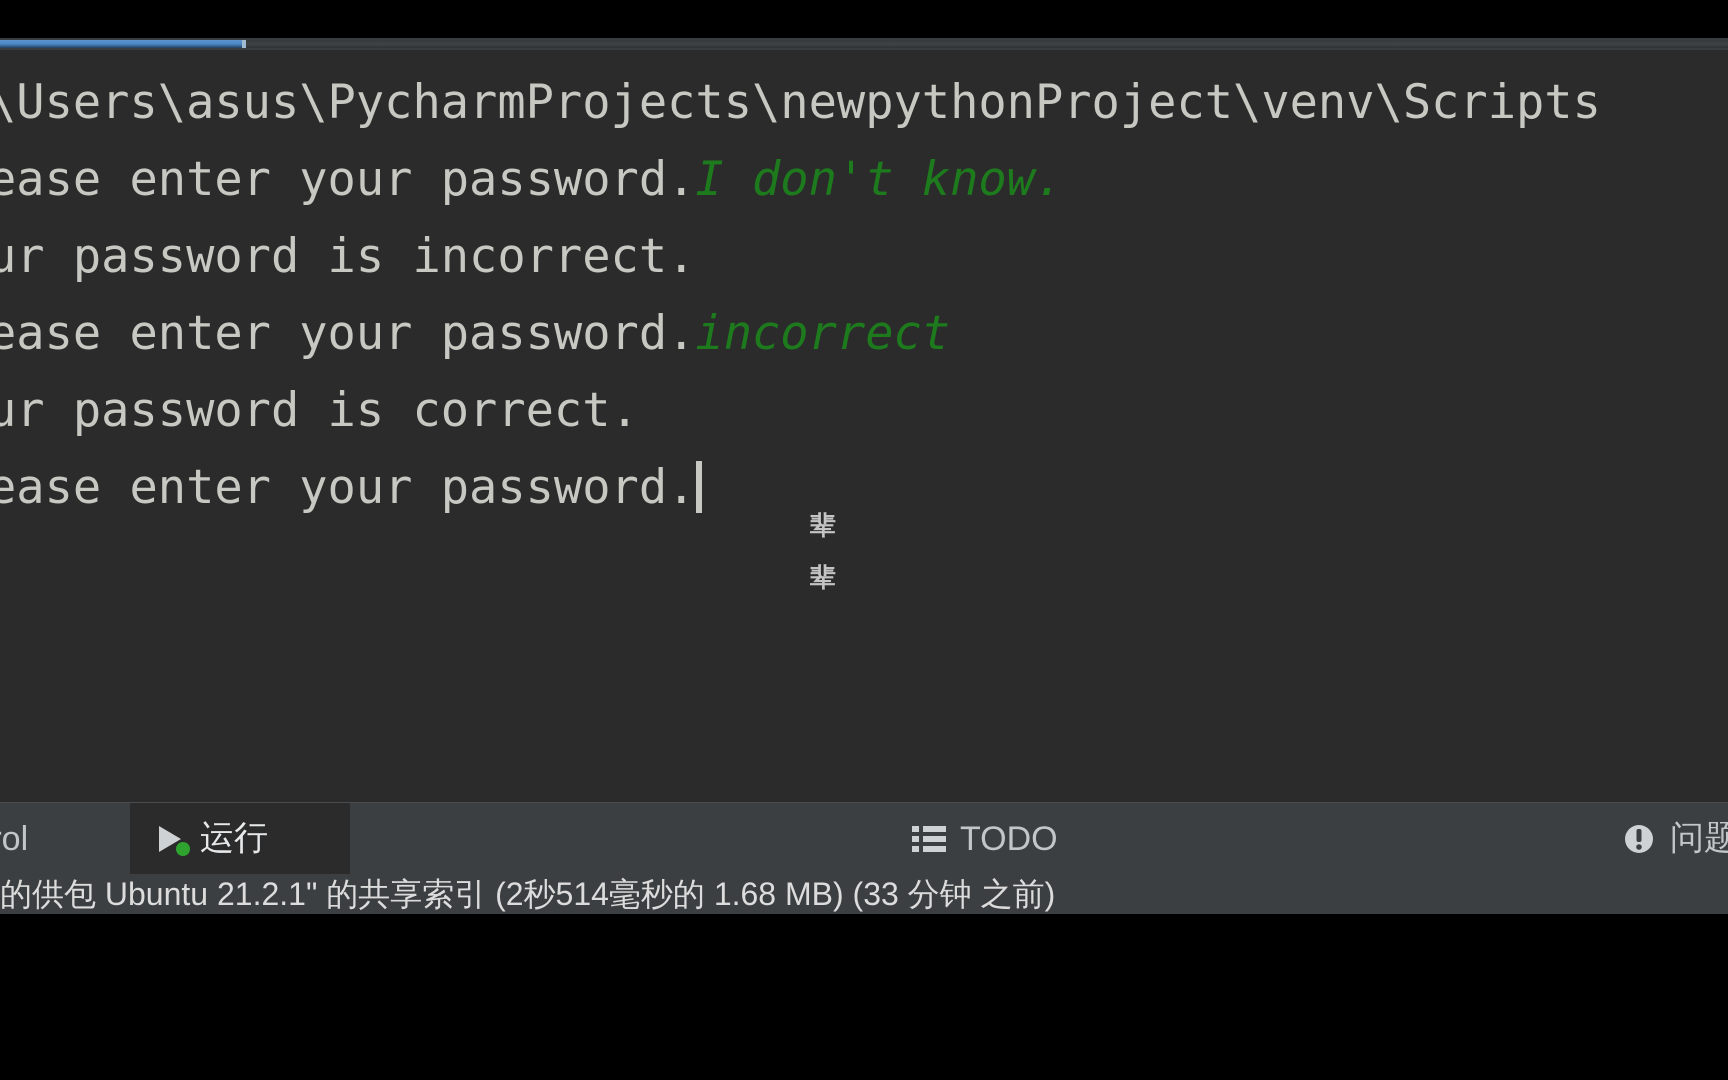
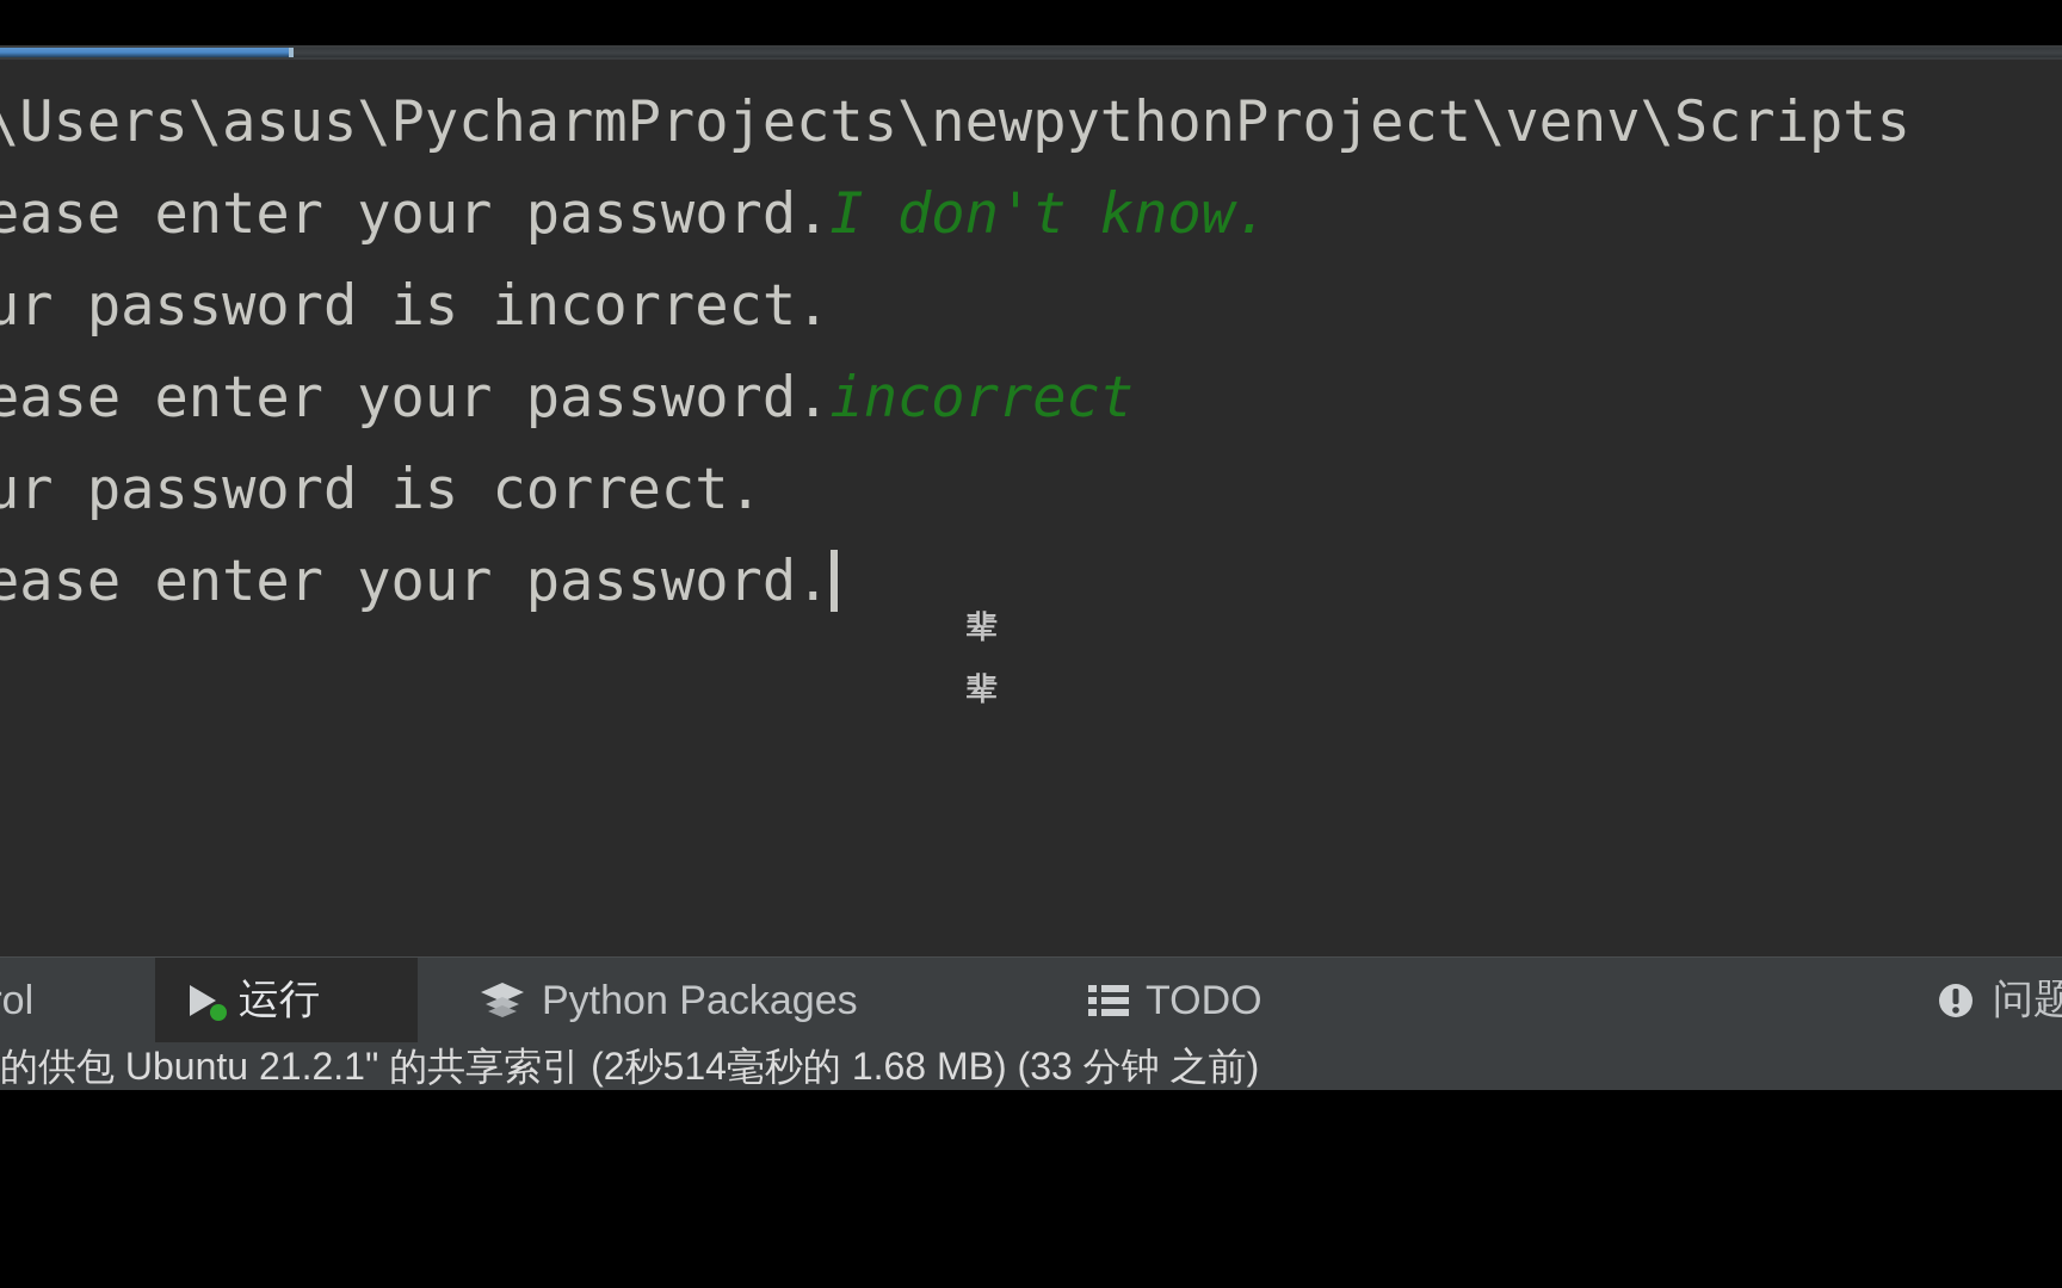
  \Users\asus\PycharmProjects\newpythonProject\venv\Scripts
  ease enter your password.I don't know.
  ur password is incorrect.
  ease enter your password.incorrect
  ur password is correct.
  ease enter your password.
  辈
  辈
  运行
+ Python Packages
  TODO
  问题
  的供包 Ubuntu 21.2.1" 的共享索引 (2秒514毫秒的 1.68 MB) (33 分钟 之前)
